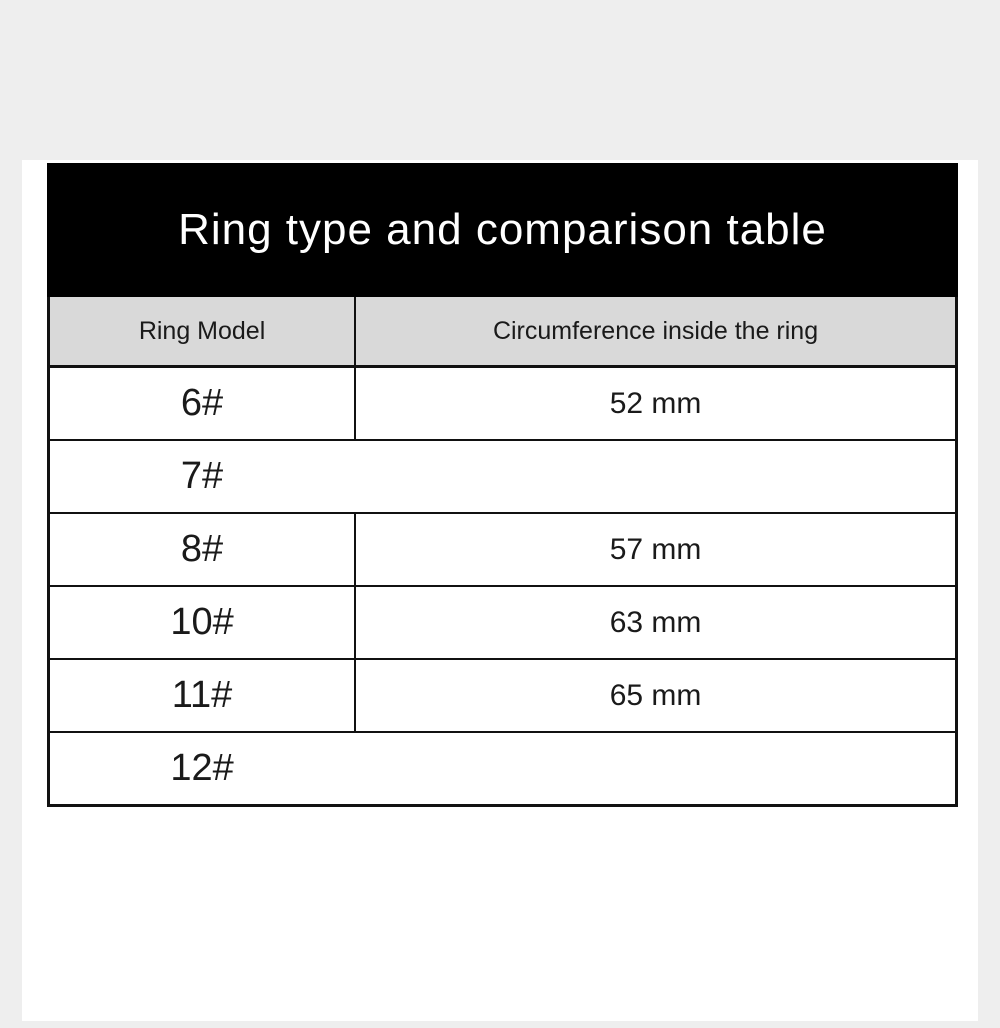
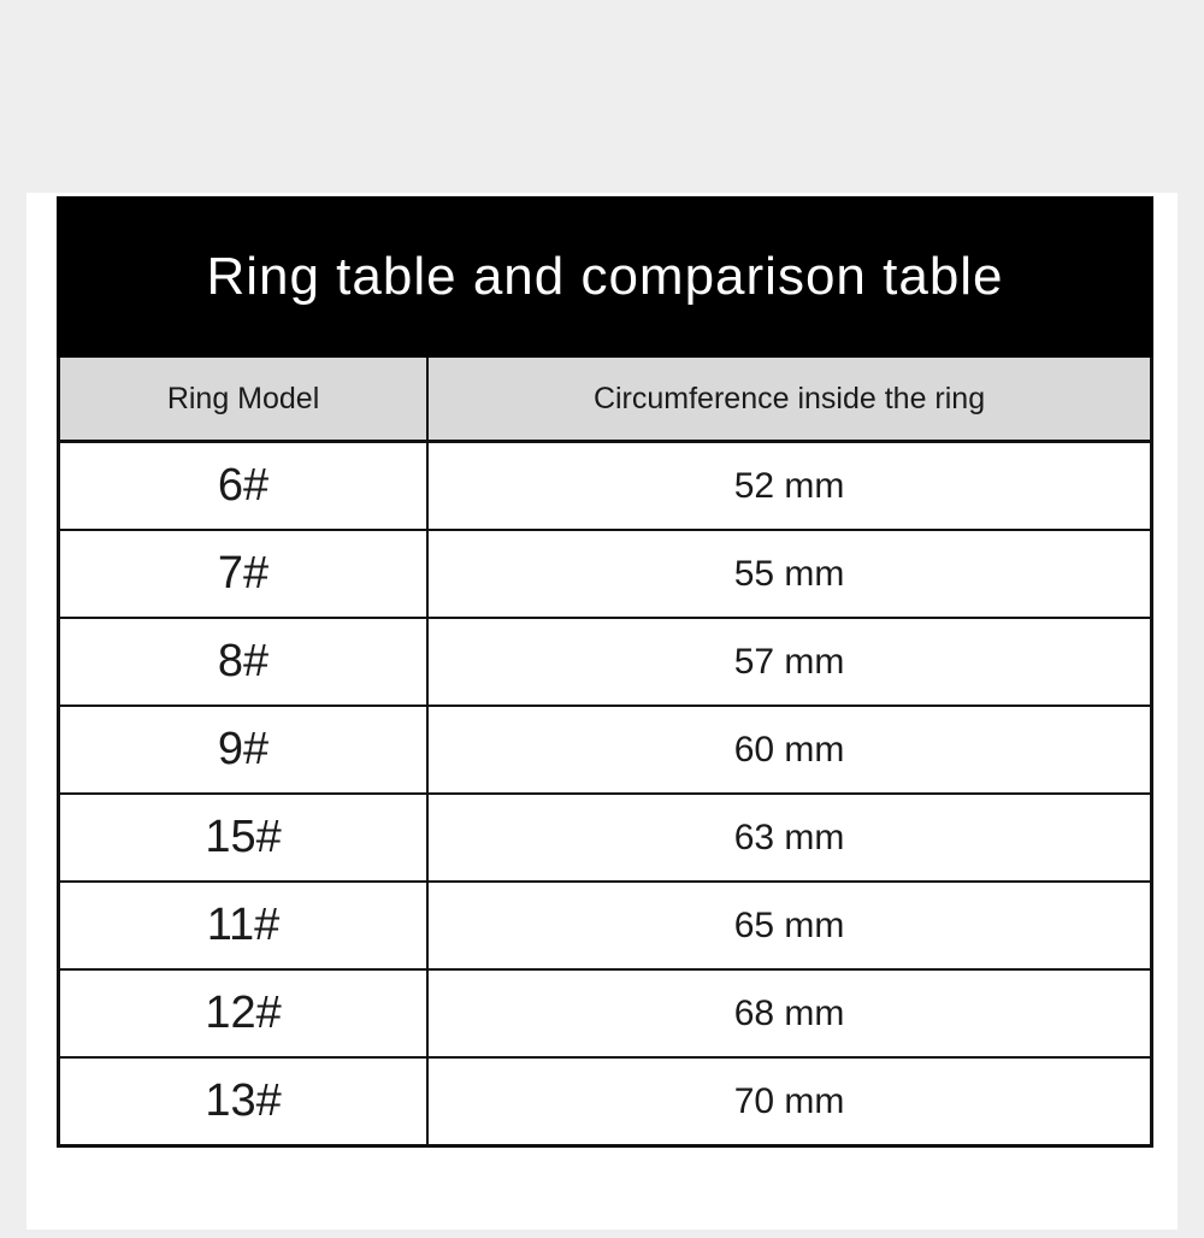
- Ring type and comparison table
+ Ring table and comparison table
  Ring Model
  Circumference inside the ring
  6#
  52 mm
  7#
+ 55 mm
  8#
  57 mm
+ 9#
+ 60 mm
- 10#
+ 15#
  63 mm
  11#
  65 mm
  12#
+ 68 mm
+ 13#
+ 70 mm
